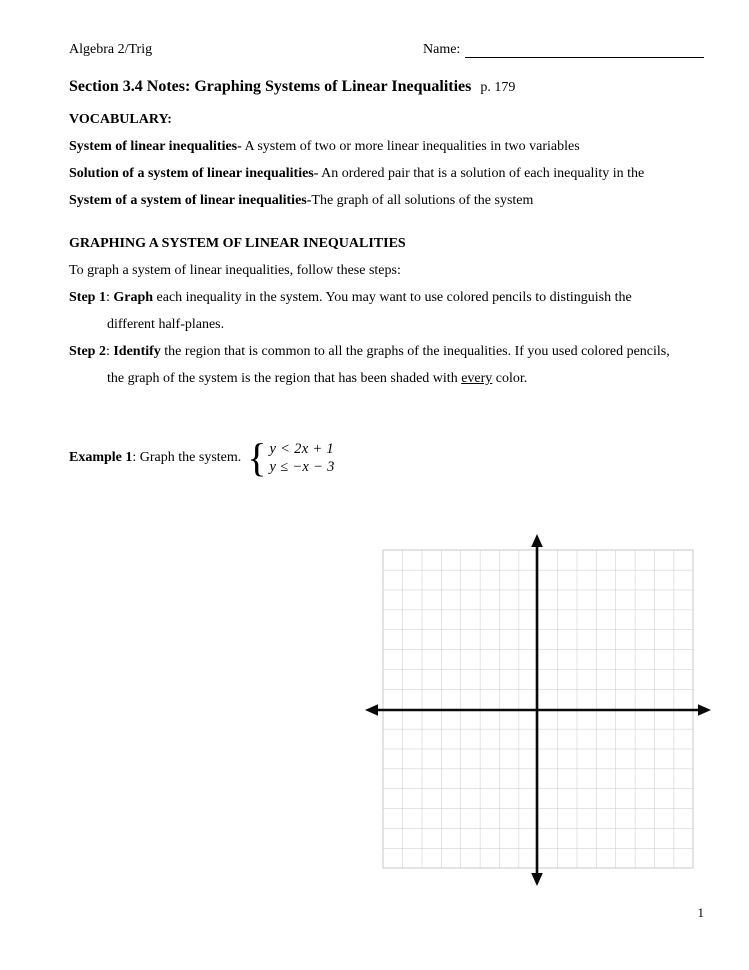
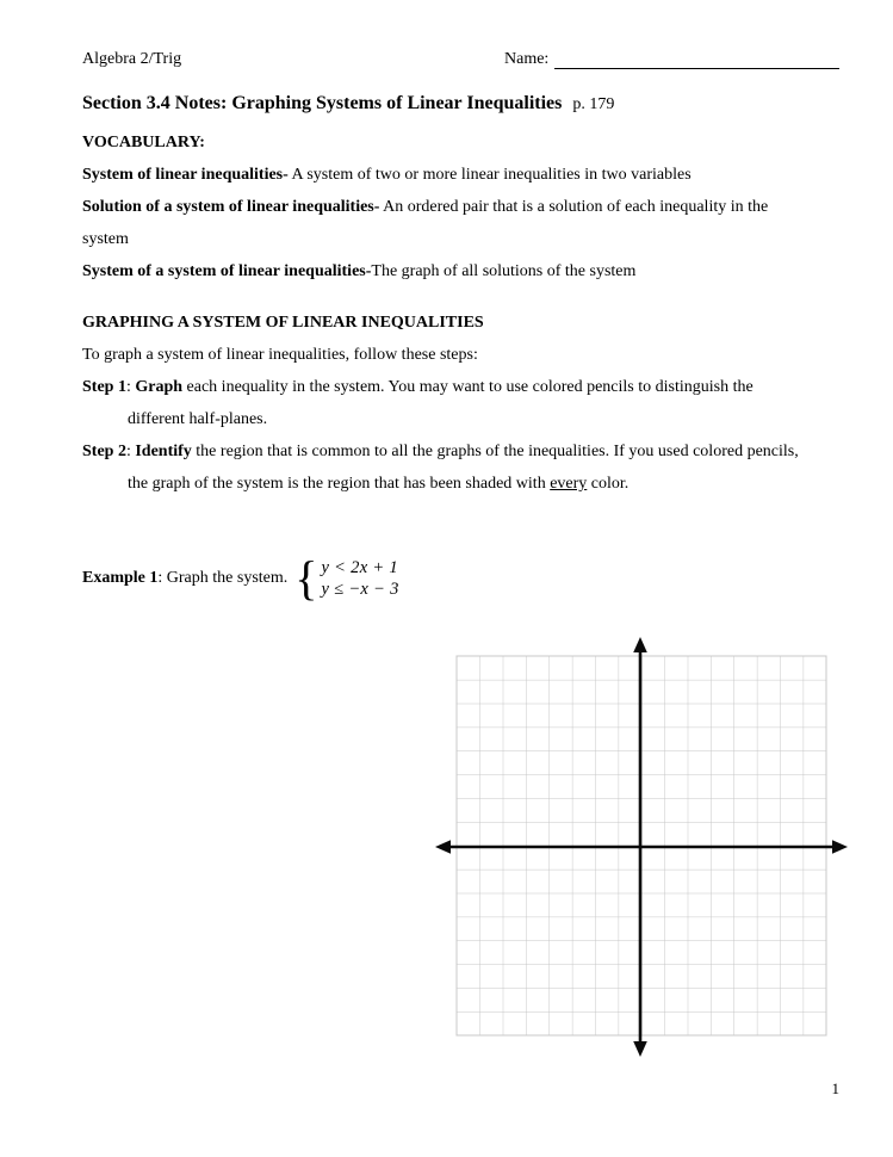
  Algebra 2/Trig
  Name:
  Section 3.4 Notes: Graphing Systems of Linear Inequalities p. 179
  VOCABULARY:
  System of linear inequalities- A system of two or more linear inequalities in two variables
  Solution of a system of linear inequalities- An ordered pair that is a solution of each inequality in the
+ system
  System of a system of linear inequalities-The graph of all solutions of the system
  GRAPHING A SYSTEM OF LINEAR INEQUALITIES
  To graph a system of linear inequalities, follow these steps:
  Step 1: Graph each inequality in the system. You may want to use colored pencils to distinguish the
  different half-planes.
  Step 2: Identify the region that is common to all the graphs of the inequalities. If you used colored pencils,
  the graph of the system is the region that has been shaded with every color.
  Example 1: Graph the system.
  {
  y < 2x + 1
  y ≤ −x − 3
  1
